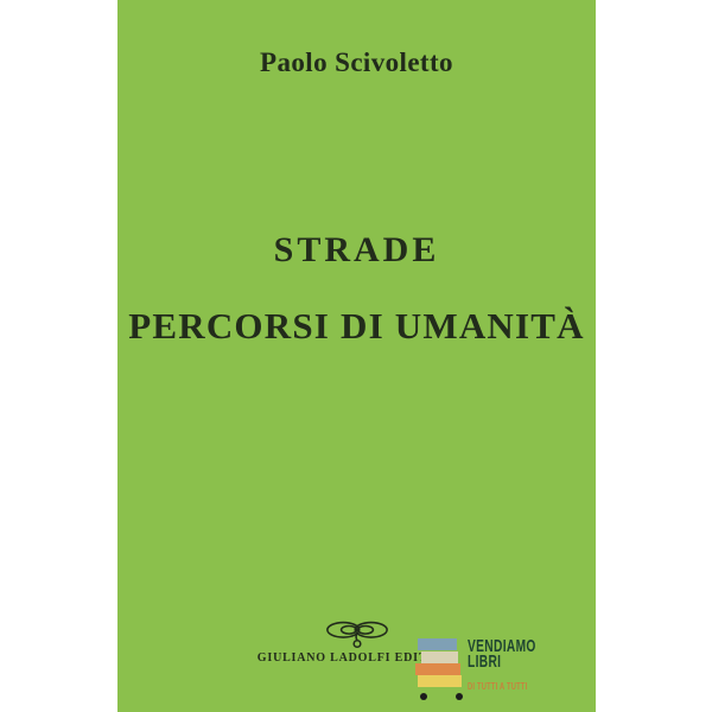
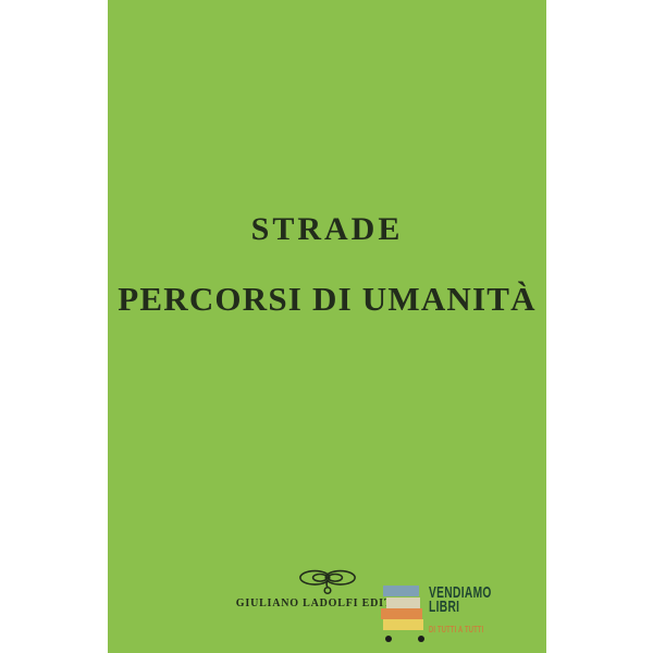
- Paolo Scivoletto
  STRADE
  PERCORSI DI UMANITÀ
  GIULIANO LADOLFI EDI
  VENDIAMO
  LIBRI
  DI TUTTI A TUTTI
